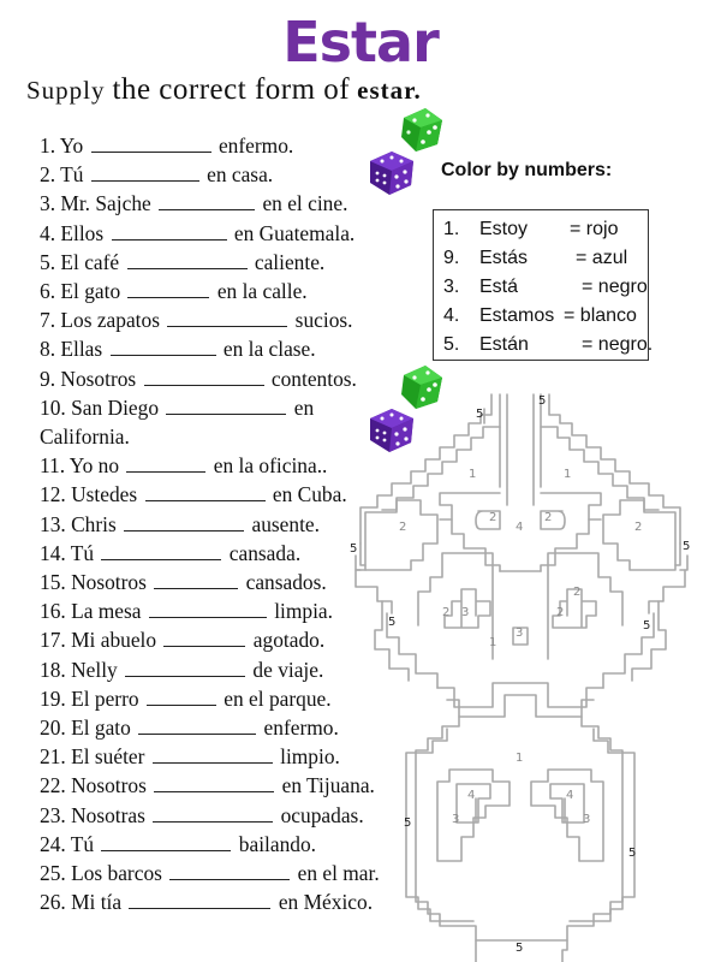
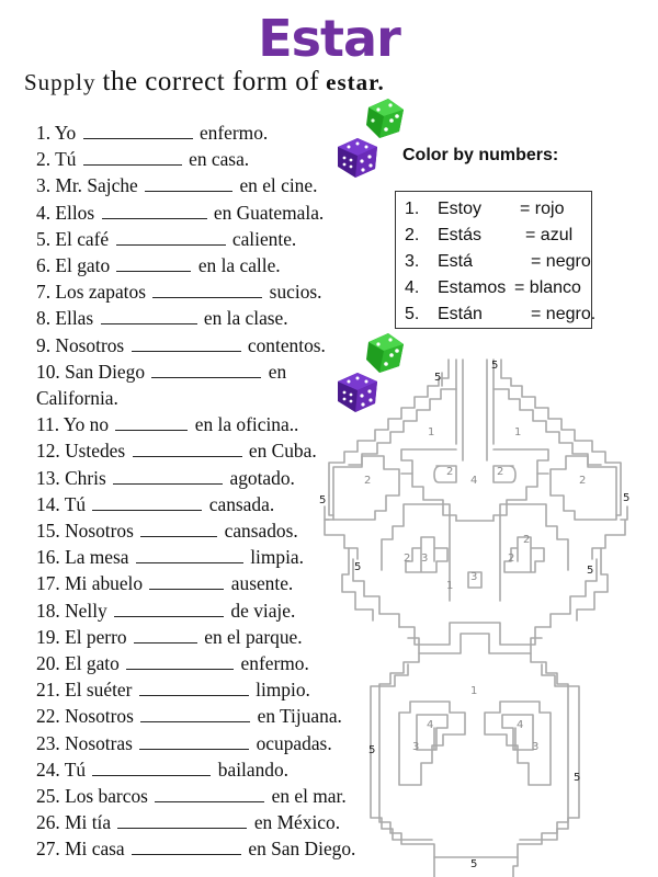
  Estar
  Supply the correct form of estar.
  1. Yo enfermo.
  2. Tú en casa.
  3. Mr. Sajche en el cine.
  4. Ellos en Guatemala.
  5. El café caliente.
  6. El gato en la calle.
  7. Los zapatos sucios.
  8. Ellas en la clase.
  9. Nosotros contentos.
  10. San Diego en California.
  11. Yo no en la oficina..
  12. Ustedes en Cuba.
- 13. Chris ausente.
+ 13. Chris agotado.
  14. Tú cansada.
  15. Nosotros cansados.
  16. La mesa limpia.
- 17. Mi abuelo agotado.
+ 17. Mi abuelo ausente.
  18. Nelly de viaje.
  19. El perro en el parque.
  20. El gato enfermo.
  21. El suéter limpio.
  22. Nosotros en Tijuana.
  23. Nosotras ocupadas.
  24. Tú bailando.
  25. Los barcos en el mar.
  26. Mi tía en México.
+ 27. Mi casa en San Diego.
  Color by numbers:
  1.
  Estoy
  = rojo
- 9.
+ 2.
  Estás
  = azul
  3.
  Está
  = negro
  4.
  Estamos
  = blanco
  5.
  Están
  = negro.
  5
  5
  1
  1
  2
  2
  4
  2
  2
  5
  5
  2
  2
  3
  2
  5
  5
  3
  1
  1
  4
  4
  3
  3
  5
  5
  5
